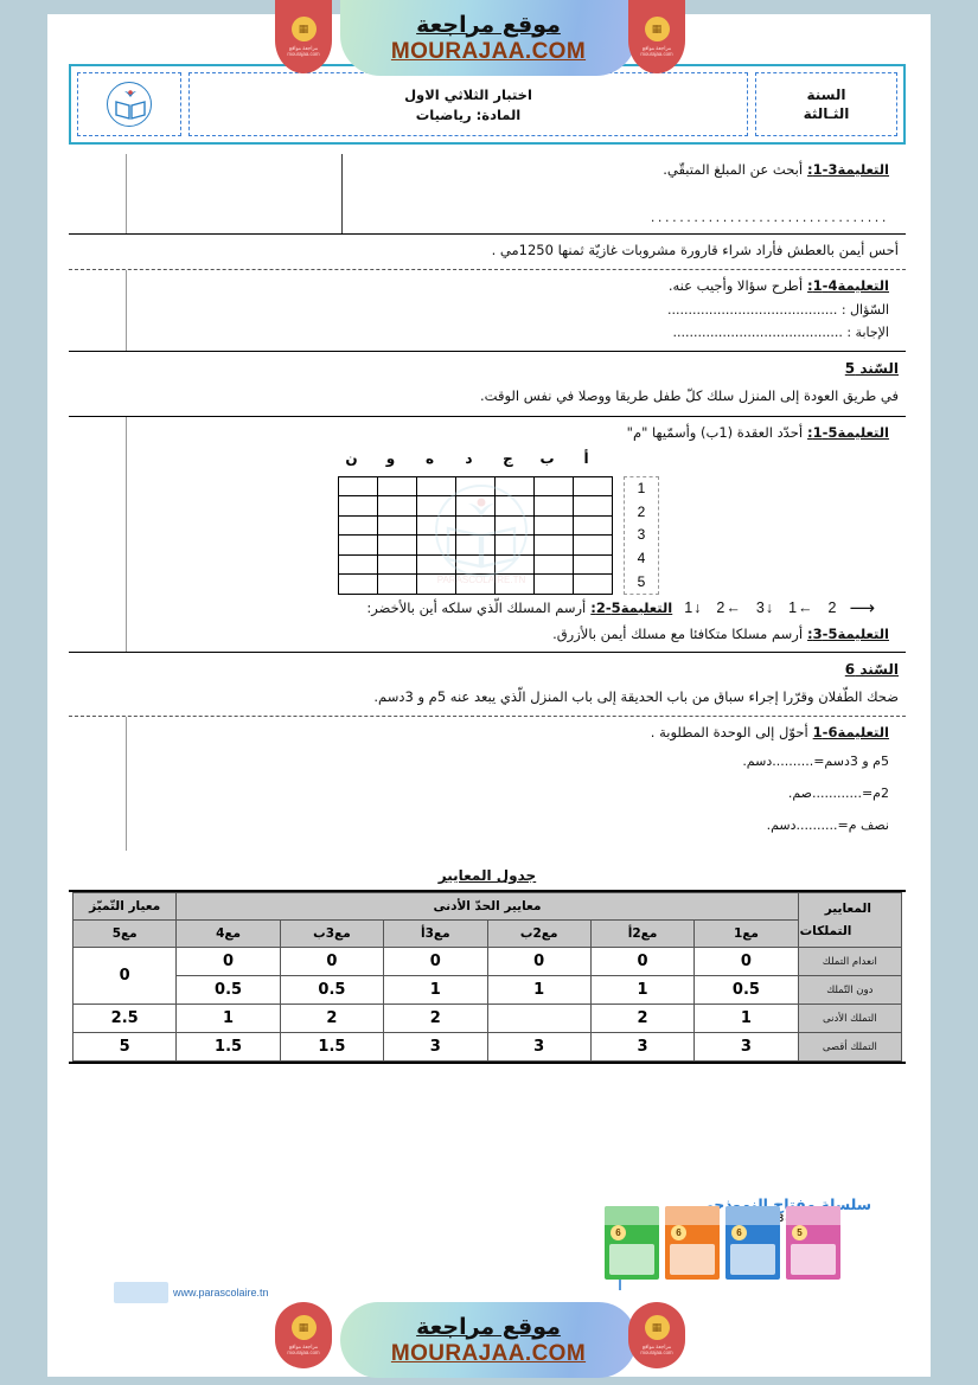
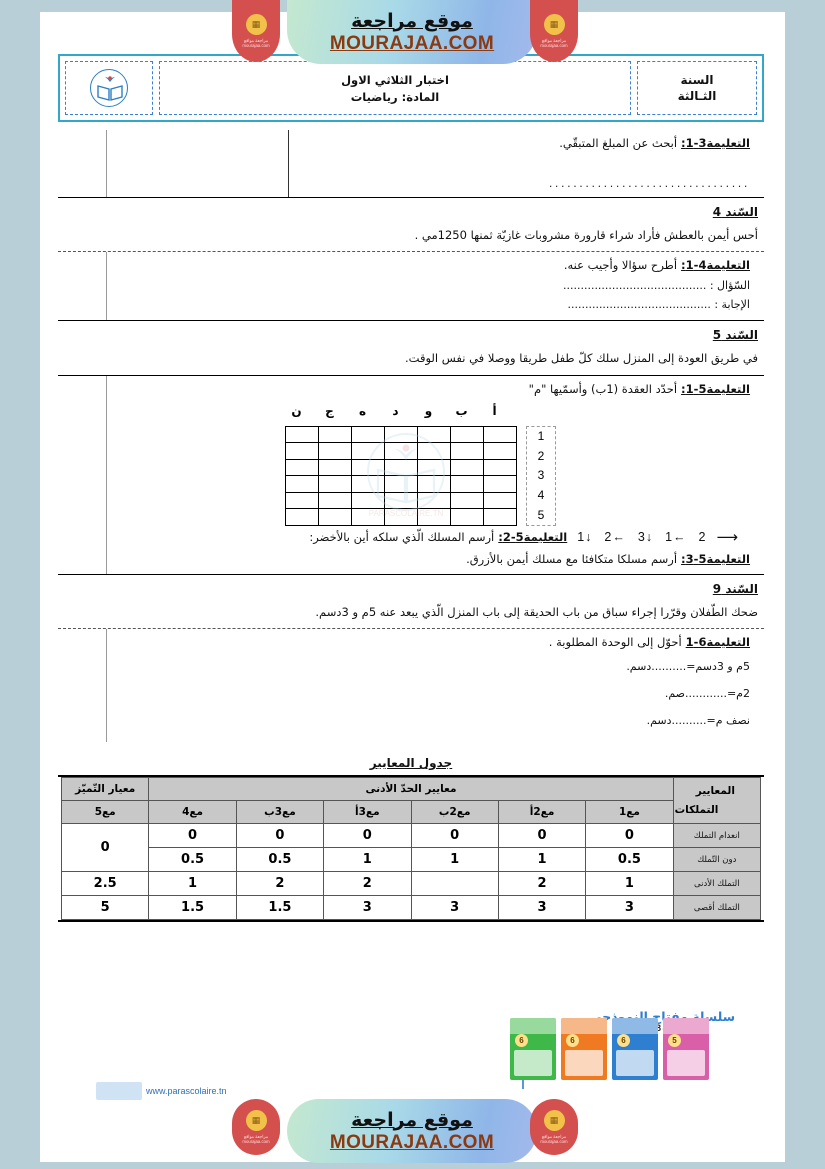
  اختبار الثلاثي الاول
  المادة: رياضيات
  السنة
  الثـالثة
  التعليمة3-1: أبحث عن المبلغ المتبقّي.
  .................................
+ السّند 4
  أحس أيمن بالعطش فأراد شراء قارورة مشروبات غازيّة ثمنها 1250مي .
  التعليمة4-1: أطرح سؤالا وأجيب عنه.
  السّؤال : .........................................
  الإجابة : .........................................
  السّند 5
  في طريق العودة إلى المنزل سلك كلّ طفل طريقا ووصلا في نفس الوقت.
  التعليمة5-1: أحدّد العقدة (1ب) وأسمّيها "م"
  أ
  ب
- ج
+ و
  د
  ه
- و
+ ج
  ن
  PARASCOLAIRE.TN
  1
  2
  3
  4
  5
  ⟶
  2
  ←
  1
  ↓
  3
  ←
  2
  ↓
  1
  التعليمة5-2: أرسم المسلك الّذي سلكه أين بالأخضر:
  التعليمة5-3: أرسم مسلكا متكافئا مع مسلك أيمن بالأزرق.
- السّند 6
+ السّند 9
  ضحك الطّفلان وقرّرا إجراء سباق من باب الحديقة إلى باب المنزل الّذي يبعد عنه 5م و 3دسم.
  التعليمة6-1 أحوّل إلى الوحدة المطلوبة .
  5م و 3دسم=..........دسم.
  2م=............صم.
  نصف م=..........دسم.
  جدول المعايير
  المعايير التملكات	معايير الحدّ الأدنى	معيار التّميّز
  مع1	مع2أ	مع2ب	مع3أ	مع3ب	مع4	مع5
  انعدام التملك	0	0	0	0	0	0	0
  دون التّملك	0.5	1	1	1	0.5	0.5
  التملك الأدنى	1	2		2	2	1	2.5
  التملك أقصى	3	3	3	3	1.5	1.5	5
  سلسلة مفتاح النموذجي
  5
  6
  6
  6
  www.parascolaire.tn
  ▦
  موقع مراجعة
  MOURAJAA.COM
  ▦
  ▦
  موقع مراجعة
  MOURAJAA.COM
  ▦
